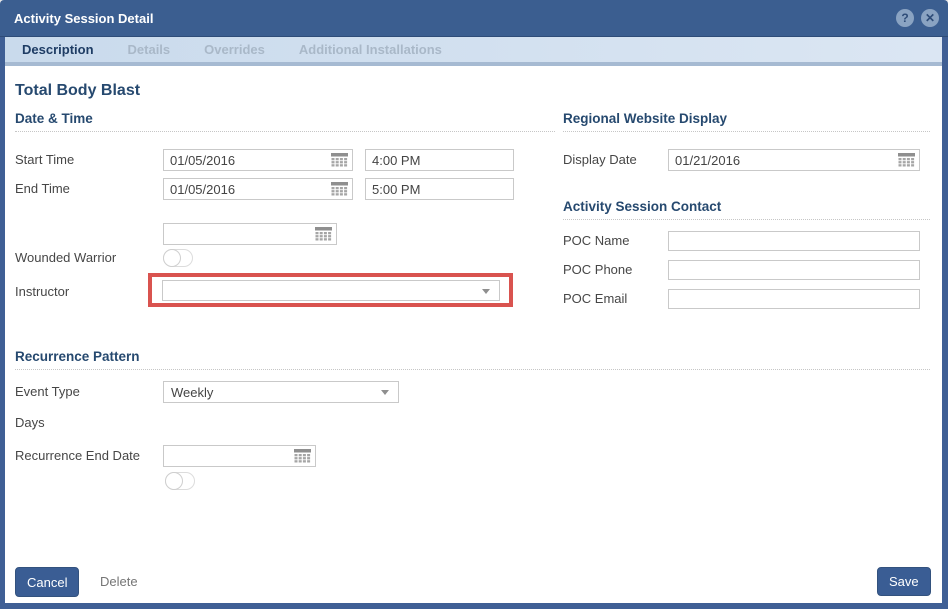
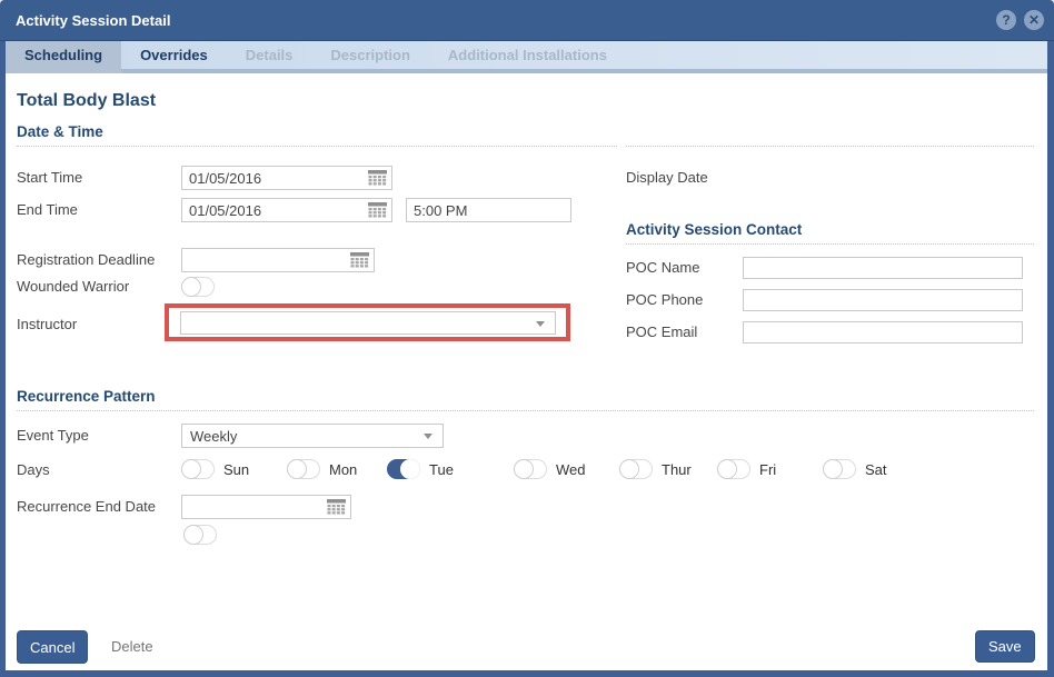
  Activity Session Detail
  ?
  ✕
+ Scheduling
- Description
+ Overrides
  Details
- Overrides
+ Description
  Additional Installations
  Total Body Blast
  Date & Time
- Regional Website Display
  Start Time
  01/05/2016
- 4:00 PM
  End Time
  01/05/2016
  5:00 PM
+ Registration Deadline
  Wounded Warrior
  Instructor
  Display Date
- 01/21/2016
  Activity Session Contact
  POC Name
  POC Phone
  POC Email
  Recurrence Pattern
  Event Type
  Weekly
  Days
+ Sun
+ Mon
+ Tue
+ Wed
+ Thur
+ Fri
+ Sat
  Recurrence End Date
  Cancel
  Delete
  Save
